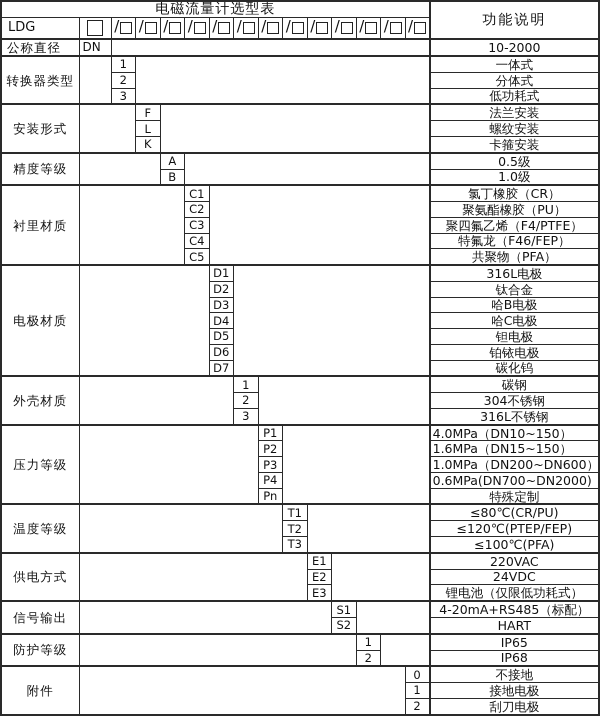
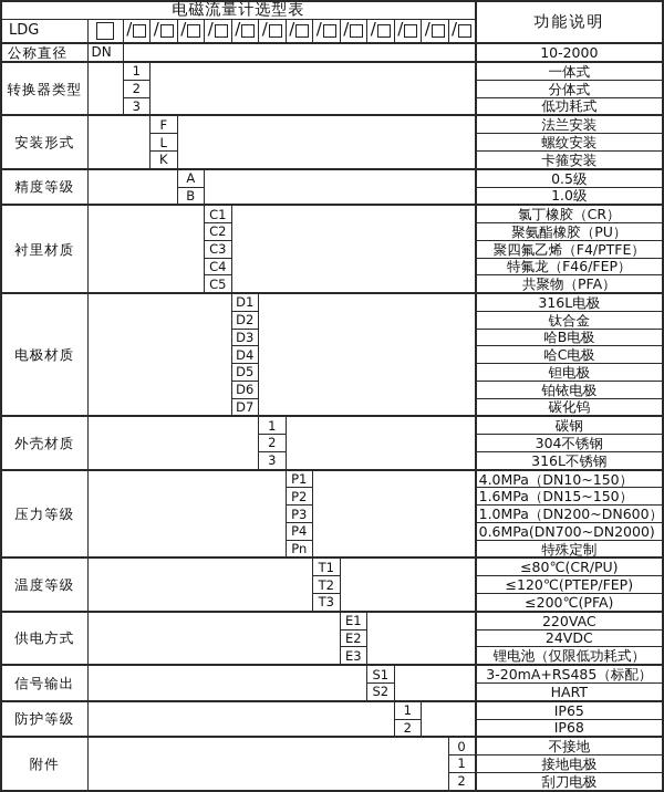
  电磁流量计选型表	功能说明
  LDG		/	/	/	/	/	/	/	/	/	/	/	/	/
  公称直径	DN		10-2000
  转换器类型		1		一体式
  2	分体式
  3	低功耗式
  安装形式		F		法兰安装
  L	螺纹安装
  K	卡箍安装
  精度等级		A		0.5级
  B	1.0级
  衬里材质		C1		氯丁橡胶（CR）
  C2	聚氨酯橡胶（PU）
  C3	聚四氟乙烯（F4/PTFE）
  C4	特氟龙（F46/FEP）
  C5	共聚物（PFA）
  电极材质		D1		316L电极
  D2	钛合金
  D3	哈B电极
  D4	哈C电极
  D5	钽电极
  D6	铂铱电极
  D7	碳化钨
  外壳材质		1		碳钢
  2	304不锈钢
  3	316L不锈钢
  压力等级		P1		4.0MPa（DN10~150）
  P2	1.6MPa（DN15~150）
  P3	1.0MPa（DN200~DN600）
  P4	0.6MPa(DN700~DN2000)
  Pn	特殊定制
  温度等级		T1		≤80℃(CR/PU)
  T2	≤120℃(PTEP/FEP)
- T3	≤100℃(PFA)
+ T3	≤200℃(PFA)
  供电方式		E1		220VAC
  E2	24VDC
  E3	锂电池（仅限低功耗式）
- 信号输出		S1		4-20mA+RS485（标配）
+ 信号输出		S1		3-20mA+RS485（标配）
  S2	HART
  防护等级		1		IP65
  2	IP68
  附件		0	不接地
  1	接地电极
  2	刮刀电极
